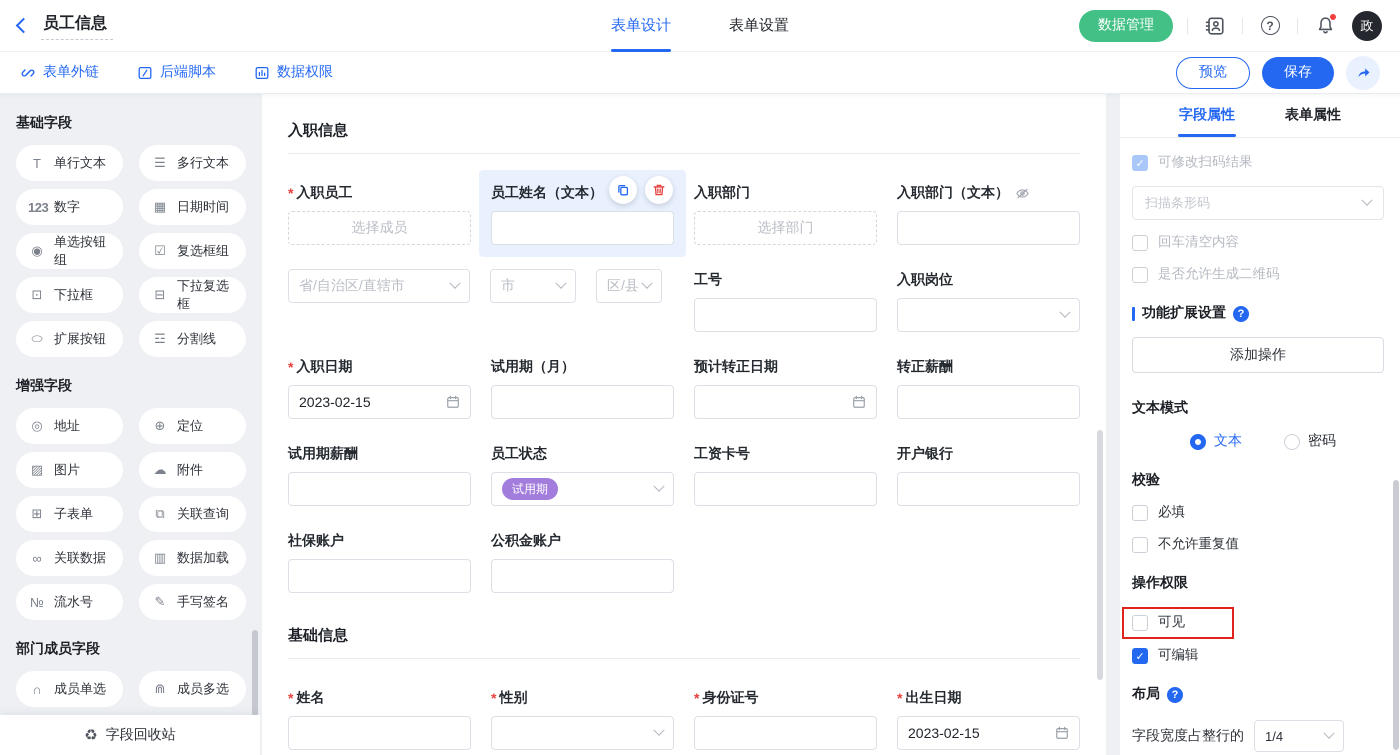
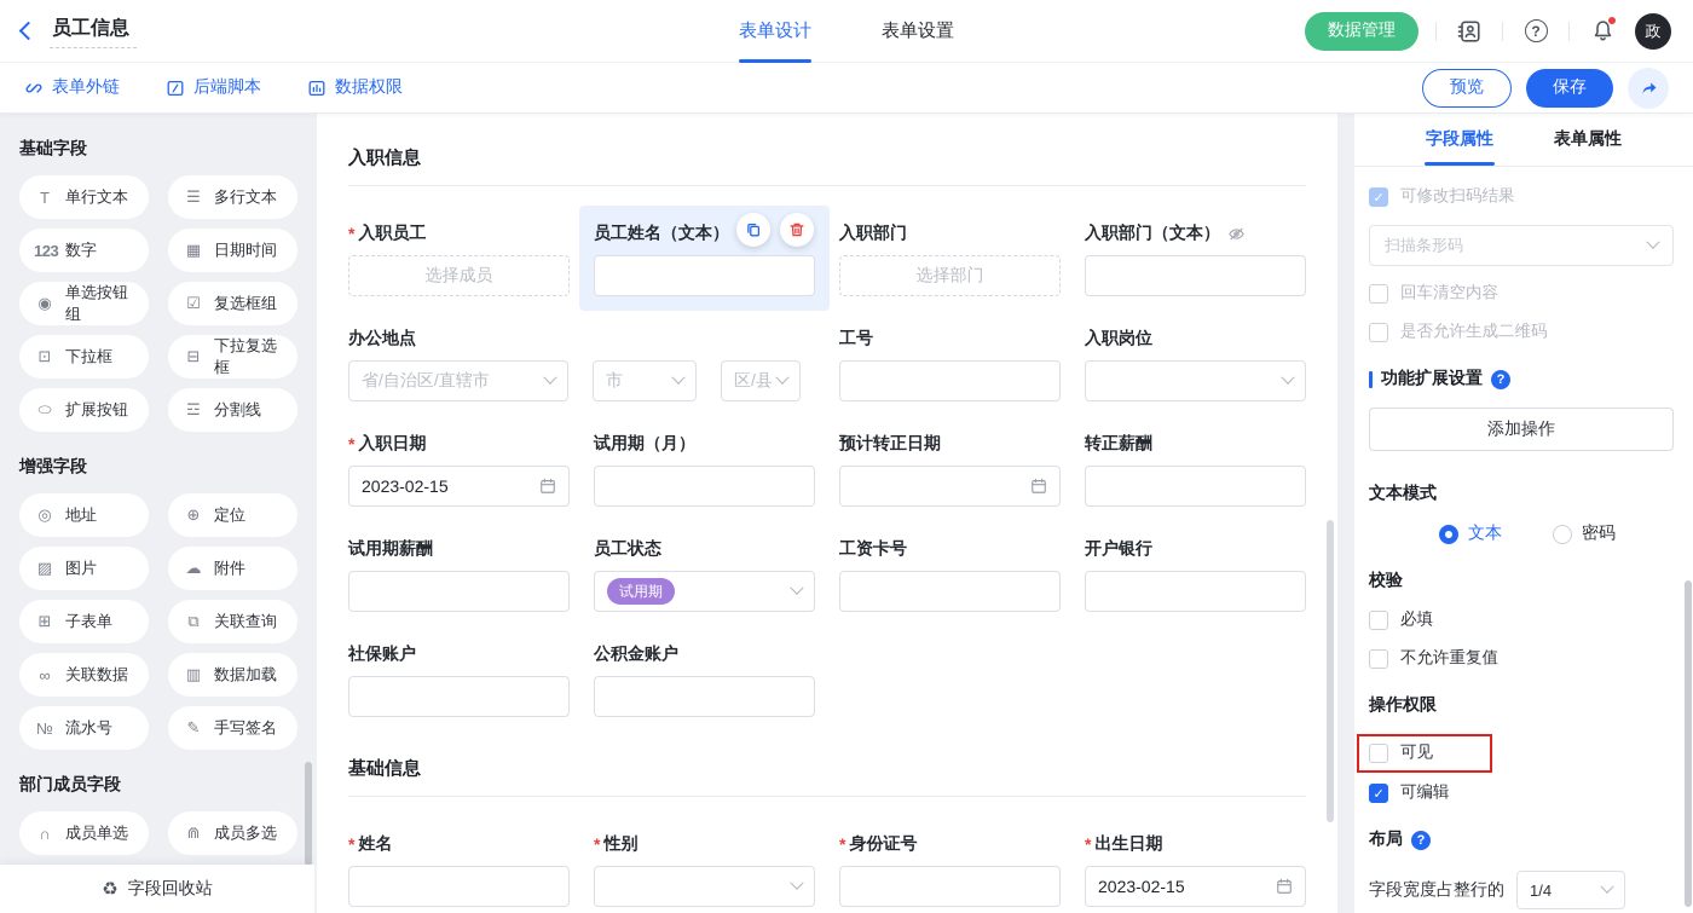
  员工信息
  表单设计
  表单设置
  数据管理
  ?
  政
  表单外链
  后端脚本
  数据权限
  预览
  保存
  基础字段
  T
  单行文本
  ☰
  多行文本
  123
  数字
  ▦
  日期时间
  ◉
  单选按钮组
  ☑
  复选框组
  ⊡
  下拉框
  ⊟
  下拉复选框
  ⬭
  扩展按钮
  ☲
  分割线
  增强字段
  ◎
  地址
  ⊕
  定位
  ▨
  图片
  ☁
  附件
  ⊞
  子表单
  ⧉
  关联查询
  ∞
  关联数据
  ▥
  数据加载
  №
  流水号
  ✎
  手写签名
  部门成员字段
  ∩
  成员单选
  ⋒
  成员多选
  ♻
  字段回收站
  入职信息
  *
  入职员工
  选择成员
  员工姓名（文本）
  入职部门
  选择部门
  入职部门（文本）
+ 办公地点
  省/自治区/直辖市
  市
  区/县
  工号
  入职岗位
  *
  入职日期
  2023-02-15
  试用期（月）
  预计转正日期
  转正薪酬
  试用期薪酬
  员工状态
  试用期
  工资卡号
  开户银行
  社保账户
  公积金账户
  基础信息
  *
  姓名
  *
  性别
  *
  身份证号
  *
  出生日期
  2023-02-15
  字段属性
  表单属性
  可修改扫码结果
  扫描条形码
  回车清空内容
  是否允许生成二维码
  功能扩展设置
  ?
  添加操作
  文本模式
  文本
  密码
  校验
  必填
  不允许重复值
  操作权限
  可见
  可编辑
  布局
  ?
  字段宽度占整行的
  1/4
